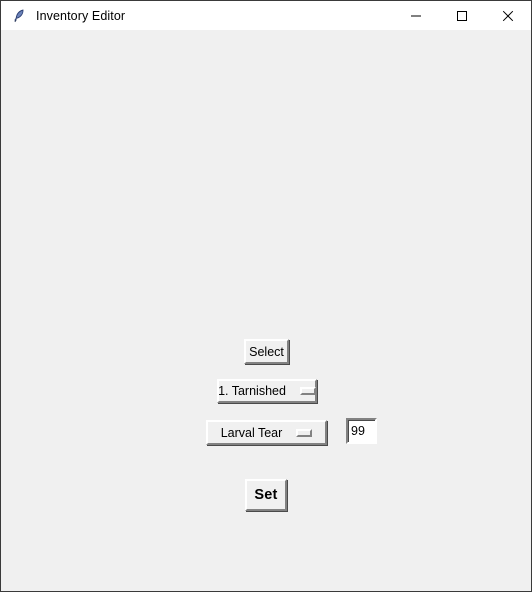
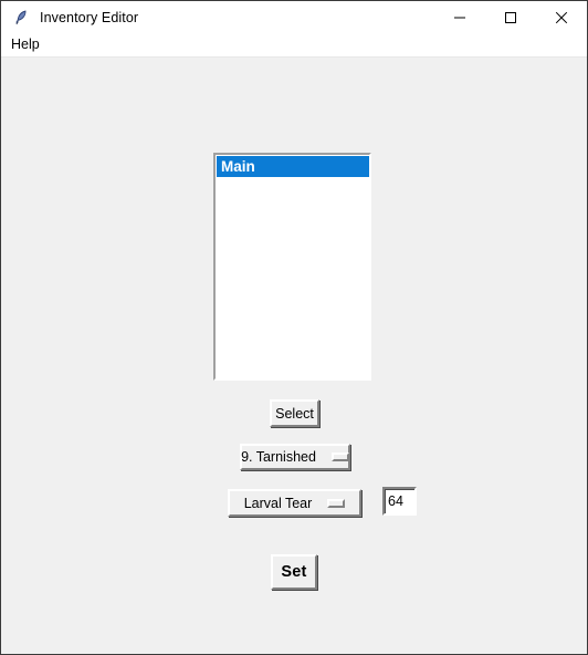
  Inventory Editor
+ Help
+ Main
  Select
- 1. Tarnished
+ 9. Tarnished
  Larval Tear
- 99
+ 64
  Set
